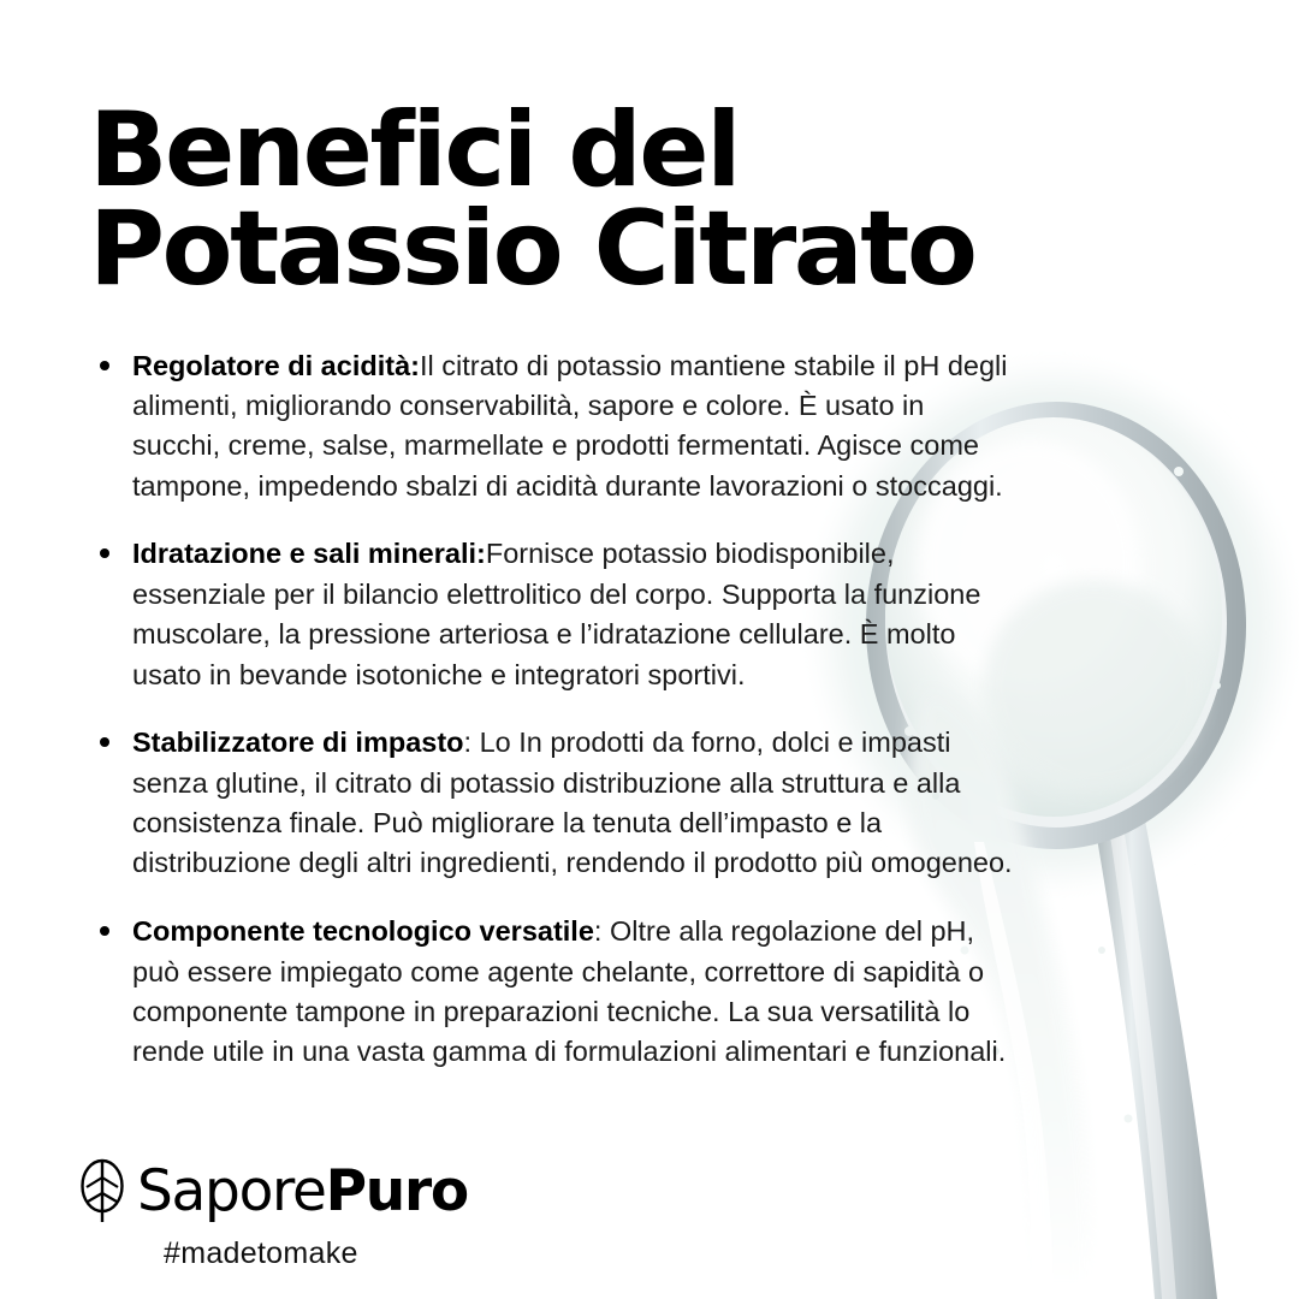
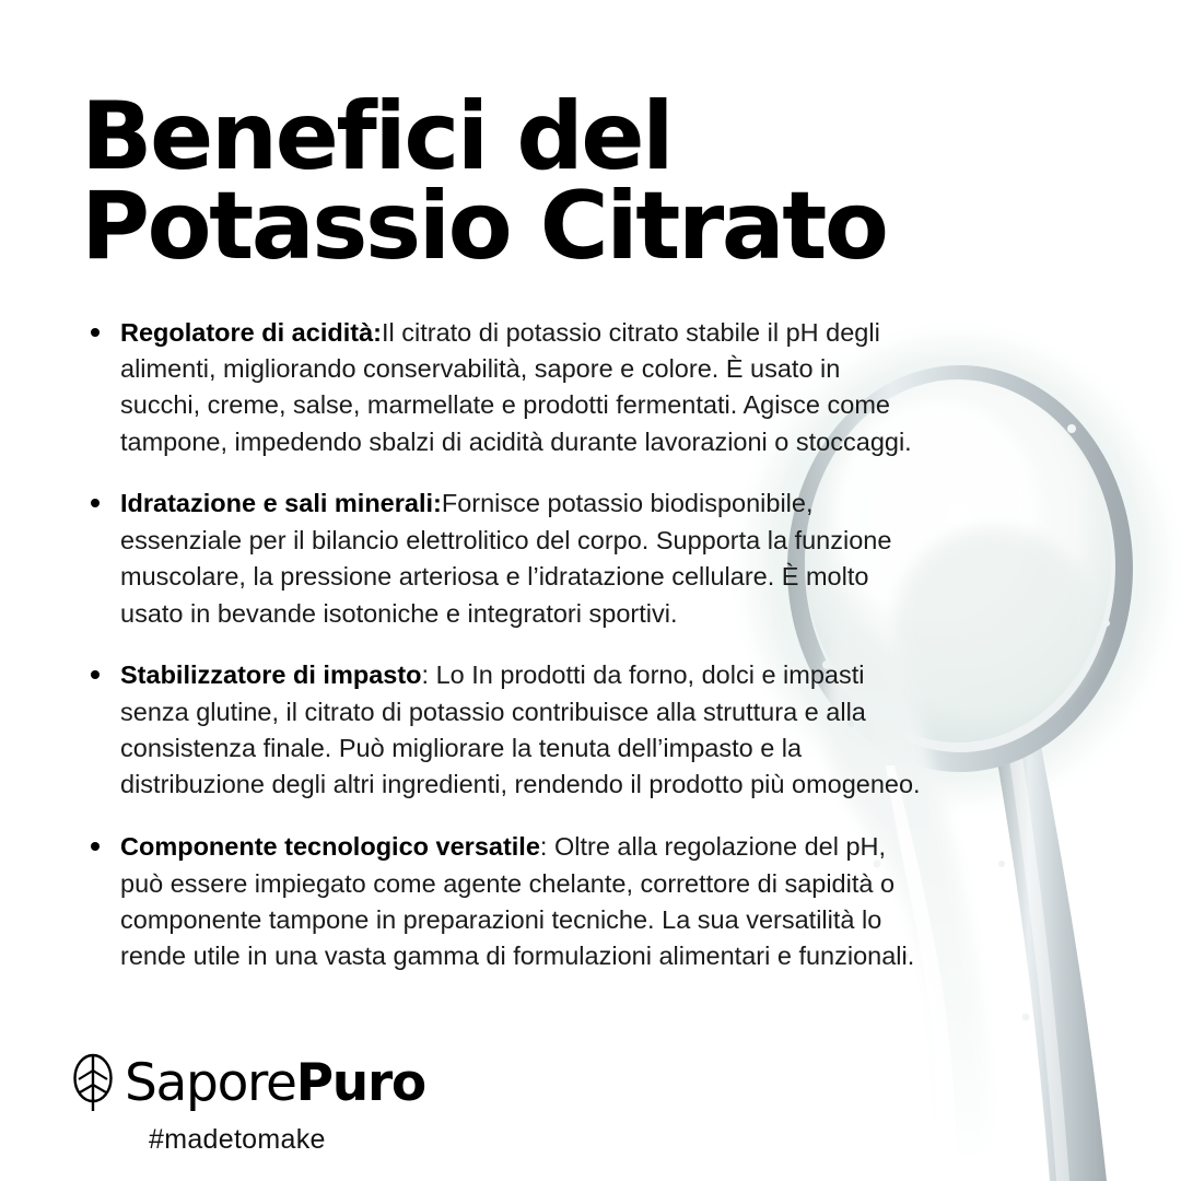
  Benefici del Potassio Citrato
- Regolatore di acidità:Il citrato di potassio mantiene stabile il pH degli alimenti, migliorando conservabilità, sapore e colore. È usato in succhi, creme, salse, marmellate e prodotti fermentati. Agisce come tampone, impedendo sbalzi di acidità durante lavorazioni o stoccaggi.
+ Regolatore di acidità:Il citrato di potassio citrato stabile il pH degli alimenti, migliorando conservabilità, sapore e colore. È usato in succhi, creme, salse, marmellate e prodotti fermentati. Agisce come tampone, impedendo sbalzi di acidità durante lavorazioni o stoccaggi.
  Idratazione e sali minerali:Fornisce potassio biodisponibile, essenziale per il bilancio elettrolitico del corpo. Supporta la funzione muscolare, la pressione arteriosa e l’idratazione cellulare. È molto usato in bevande isotoniche e integratori sportivi.
- Stabilizzatore di impasto: Lo In prodotti da forno, dolci e impasti senza glutine, il citrato di potassio distribuzione alla struttura e alla consistenza finale. Può migliorare la tenuta dell’impasto e la distribuzione degli altri ingredienti, rendendo il prodotto più omogeneo.
+ Stabilizzatore di impasto: Lo In prodotti da forno, dolci e impasti senza glutine, il citrato di potassio contribuisce alla struttura e alla consistenza finale. Può migliorare la tenuta dell’impasto e la distribuzione degli altri ingredienti, rendendo il prodotto più omogeneo.
  Componente tecnologico versatile: Oltre alla regolazione del pH, può essere impiegato come agente chelante, correttore di sapidità o componente tampone in preparazioni tecniche. La sua versatilità lo rende utile in una vasta gamma di formulazioni alimentari e funzionali.
  SaporePuro
  #madetomake
